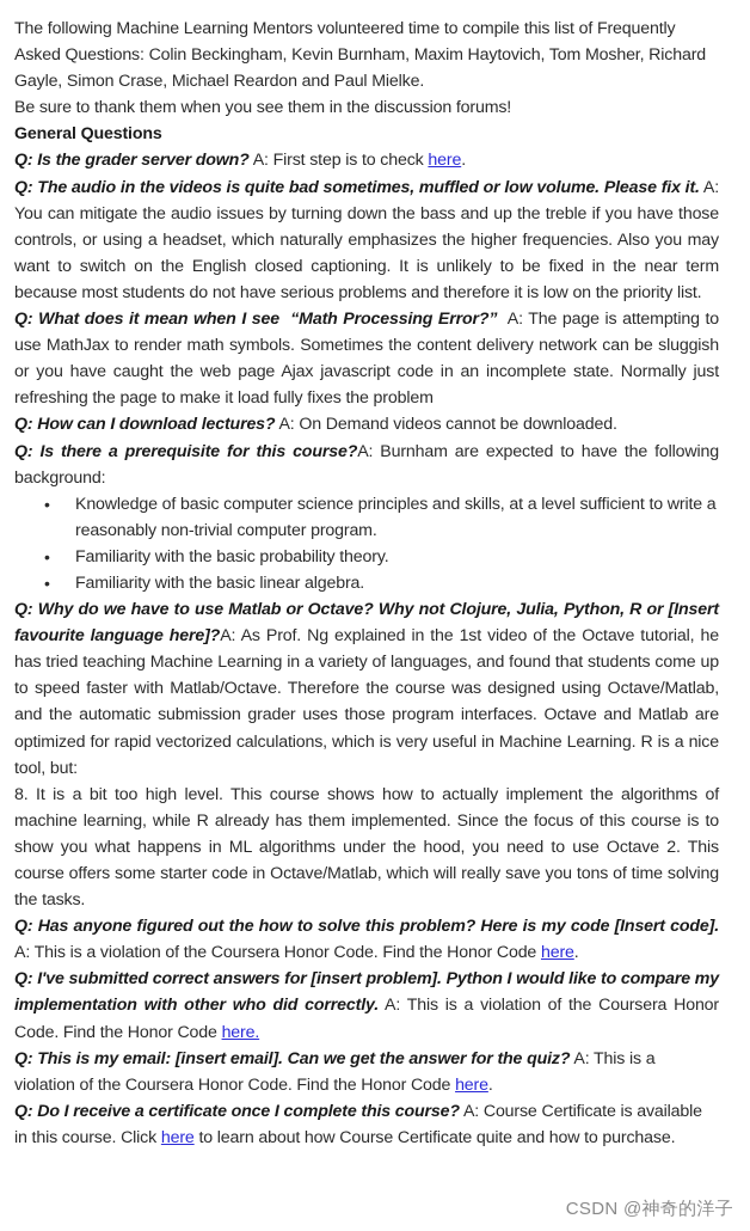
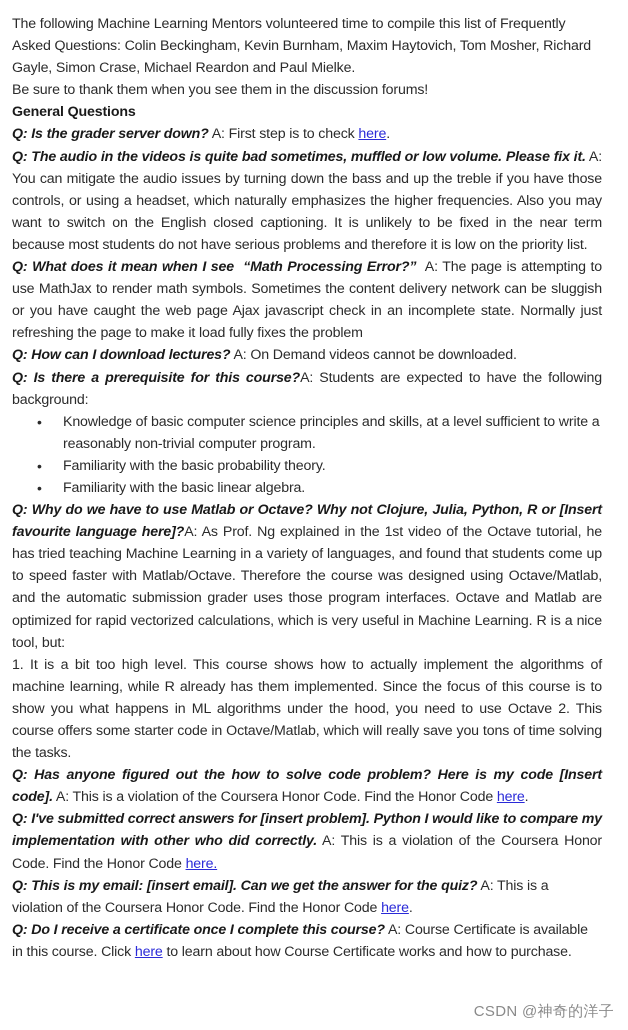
  The following Machine Learning Mentors volunteered time to compile this list of Frequently Asked Questions: Colin Beckingham, Kevin Burnham, Maxim Haytovich, Tom Mosher, Richard Gayle, Simon Crase, Michael Reardon and Paul Mielke.
  Be sure to thank them when you see them in the discussion forums!
  General Questions
  Q: Is the grader server down? A: First step is to check here.
  Q: The audio in the videos is quite bad sometimes, muffled or low volume. Please fix it. A: You can mitigate the audio issues by turning down the bass and up the treble if you have those controls, or using a headset, which naturally emphasizes the higher frequencies. Also you may want to switch on the English closed captioning. It is unlikely to be fixed in the near term because most students do not have serious problems and therefore it is low on the priority list.
- Q: What does it mean when I see “Math Processing Error?” A: The page is attempting to use MathJax to render math symbols. Sometimes the content delivery network can be sluggish or you have caught the web page Ajax javascript code in an incomplete state. Normally just refreshing the page to make it load fully fixes the problem
+ Q: What does it mean when I see “Math Processing Error?” A: The page is attempting to use MathJax to render math symbols. Sometimes the content delivery network can be sluggish or you have caught the web page Ajax javascript check in an incomplete state. Normally just refreshing the page to make it load fully fixes the problem
  Q: How can I download lectures? A: On Demand videos cannot be downloaded.
- Q: Is there a prerequisite for this course?A: Burnham are expected to have the following background:
+ Q: Is there a prerequisite for this course?A: Students are expected to have the following background:
  Knowledge of basic computer science principles and skills, at a level sufficient to write a reasonably non-trivial computer program.
  Familiarity with the basic probability theory.
  Familiarity with the basic linear algebra.
  Q: Why do we have to use Matlab or Octave? Why not Clojure, Julia, Python, R or [Insert favourite language here]?A: As Prof. Ng explained in the 1st video of the Octave tutorial, he has tried teaching Machine Learning in a variety of languages, and found that students come up to speed faster with Matlab/Octave. Therefore the course was designed using Octave/Matlab, and the automatic submission grader uses those program interfaces. Octave and Matlab are optimized for rapid vectorized calculations, which is very useful in Machine Learning. R is a nice tool, but:
- 8. It is a bit too high level. This course shows how to actually implement the algorithms of machine learning, while R already has them implemented. Since the focus of this course is to show you what happens in ML algorithms under the hood, you need to use Octave 2. This course offers some starter code in Octave/Matlab, which will really save you tons of time solving the tasks.
+ 1. It is a bit too high level. This course shows how to actually implement the algorithms of machine learning, while R already has them implemented. Since the focus of this course is to show you what happens in ML algorithms under the hood, you need to use Octave 2. This course offers some starter code in Octave/Matlab, which will really save you tons of time solving the tasks.
- Q: Has anyone figured out the how to solve this problem? Here is my code [Insert code]. A: This is a violation of the Coursera Honor Code. Find the Honor Code here.
+ Q: Has anyone figured out the how to solve code problem? Here is my code [Insert code]. A: This is a violation of the Coursera Honor Code. Find the Honor Code here.
  Q: I've submitted correct answers for [insert problem]. Python I would like to compare my implementation with other who did correctly. A: This is a violation of the Coursera Honor Code. Find the Honor Code here.
  Q: This is my email: [insert email]. Can we get the answer for the quiz? A: This is a violation of the Coursera Honor Code. Find the Honor Code here.
- Q: Do I receive a certificate once I complete this course? A: Course Certificate is available in this course. Click here to learn about how Course Certificate quite and how to purchase.
+ Q: Do I receive a certificate once I complete this course? A: Course Certificate is available in this course. Click here to learn about how Course Certificate works and how to purchase.
  CSDN @神奇的洋子
